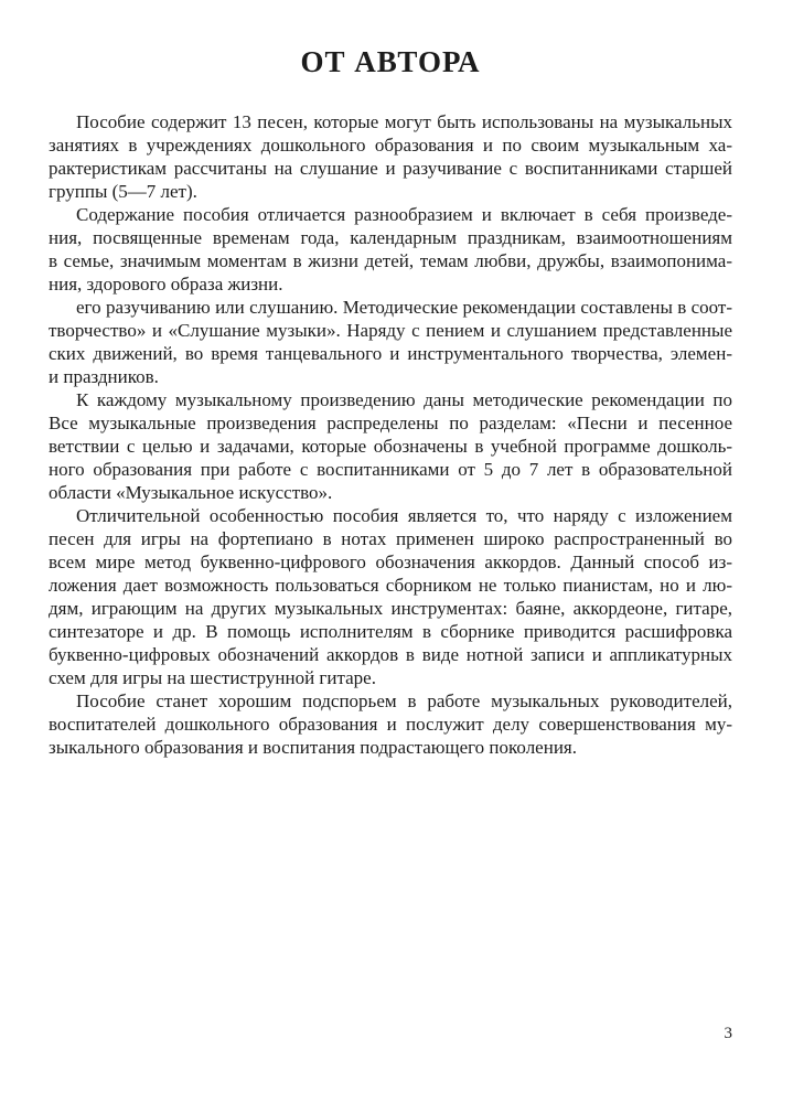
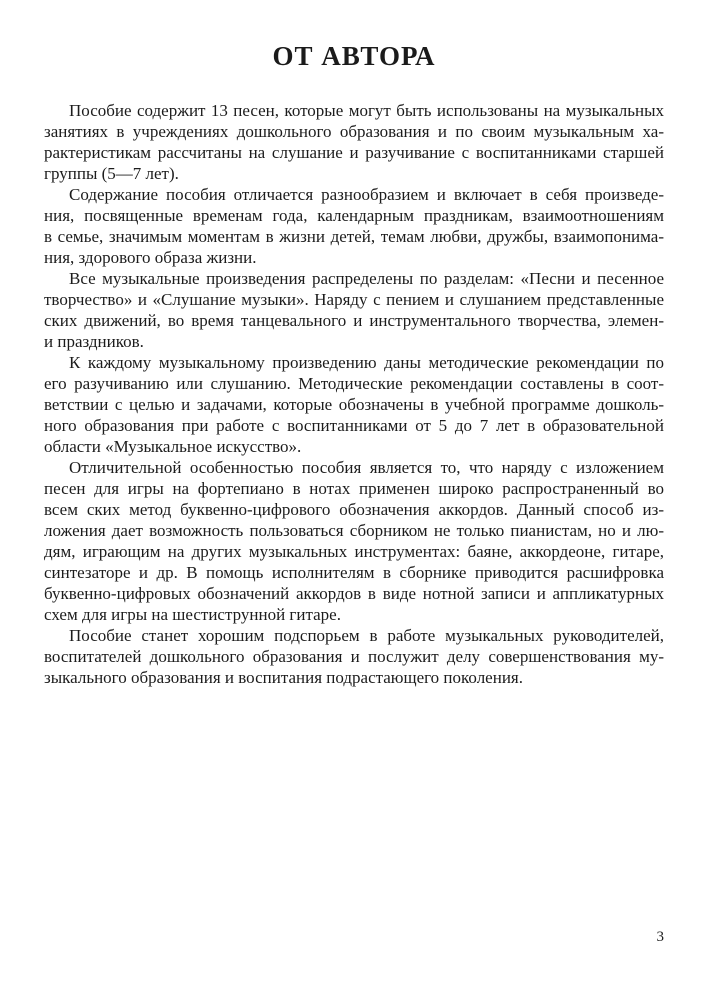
  ОТ АВТОРА
  Пособие содержит 13 песен, которые могут быть использованы на музыкальных
  занятиях в учреждениях дошкольного образования и по своим музыкальным ха-
  рактеристикам рассчитаны на слушание и разучивание с воспитанниками старшей
  группы (5—7 лет).
  Содержание пособия отличается разнообразием и включает в себя произведе-
  ния, посвященные временам года, календарным праздникам, взаимоотношениям
  в семье, значимым моментам в жизни детей, темам любви, дружбы, взаимопонима-
  ния, здорового образа жизни.
- его разучиванию или слушанию. Методические рекомендации составлены в соот-
+ Все музыкальные произведения распределены по разделам: «Песни и песенное
  творчество» и «Слушание музыки». Наряду с пением и слушанием представленные
  ских движений, во время танцевального и инструментального творчества, элемен-
  и праздников.
  К каждому музыкальному произведению даны методические рекомендации по
- Все музыкальные произведения распределены по разделам: «Песни и песенное
+ его разучиванию или слушанию. Методические рекомендации составлены в соот-
  ветствии с целью и задачами, которые обозначены в учебной программе дошколь-
  ного образования при работе с воспитанниками от 5 до 7 лет в образовательной
  области «Музыкальное искусство».
  Отличительной особенностью пособия является то, что наряду с изложением
  песен для игры на фортепиано в нотах применен широко распространенный во
- всем мире метод буквенно-цифрового обозначения аккордов. Данный способ из-
+ всем ских метод буквенно-цифрового обозначения аккордов. Данный способ из-
  ложения дает возможность пользоваться сборником не только пианистам, но и лю-
  дям, играющим на других музыкальных инструментах: баяне, аккордеоне, гитаре,
  синтезаторе и др. В помощь исполнителям в сборнике приводится расшифровка
  буквенно-цифровых обозначений аккордов в виде нотной записи и аппликатурных
  схем для игры на шестиструнной гитаре.
  Пособие станет хорошим подспорьем в работе музыкальных руководителей,
  воспитателей дошкольного образования и послужит делу совершенствования му-
  зыкального образования и воспитания подрастающего поколения.
  3
